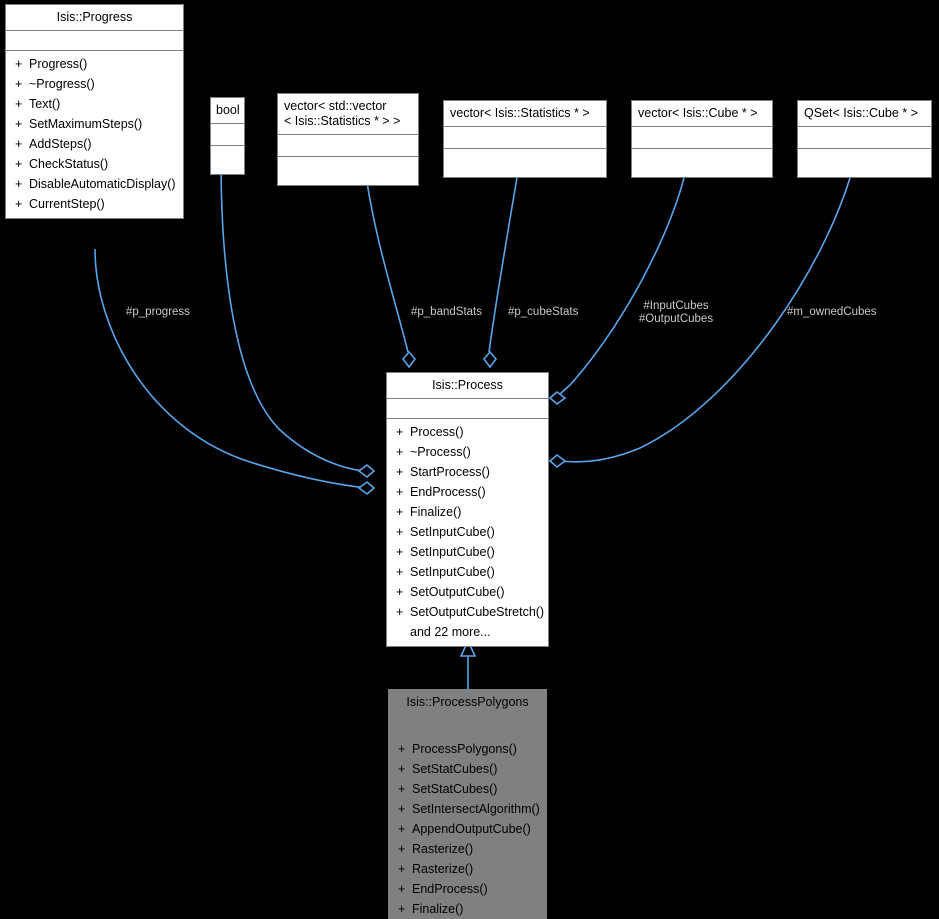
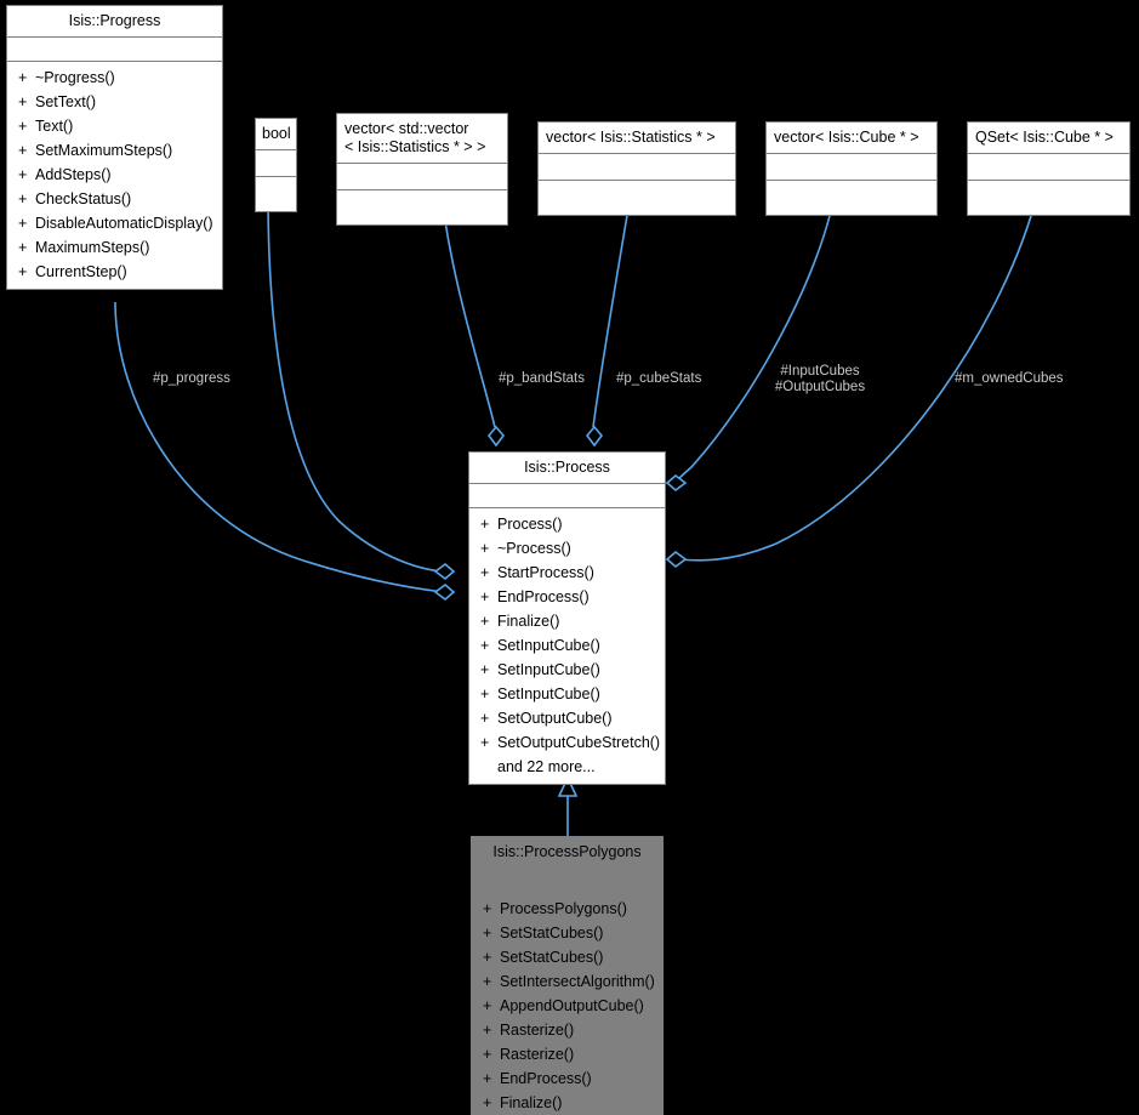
  Isis::Progress
- + Progress()
  + ~Progress()
+ + SetText()
  + Text()
  + SetMaximumSteps()
  + AddSteps()
  + CheckStatus()
  + DisableAutomaticDisplay()
+ + MaximumSteps()
  + CurrentStep()
  bool
  vector< std::vector
  < Isis::Statistics * > >
  vector< Isis::Statistics * >
  vector< Isis::Cube * >
  QSet< Isis::Cube * >
  Isis::Process
  + Process()
  + ~Process()
  + StartProcess()
  + EndProcess()
  + Finalize()
  + SetInputCube()
  + SetInputCube()
  + SetInputCube()
  + SetOutputCube()
  + SetOutputCubeStretch()
  and 22 more...
  Isis::ProcessPolygons
  + ProcessPolygons()
  + SetStatCubes()
  + SetStatCubes()
  + SetIntersectAlgorithm()
  + AppendOutputCube()
  + Rasterize()
  + Rasterize()
  + EndProcess()
  + Finalize()
  #p_progress
  #p_bandStats
  #p_cubeStats
  #InputCubes
  #OutputCubes
  #m_ownedCubes
